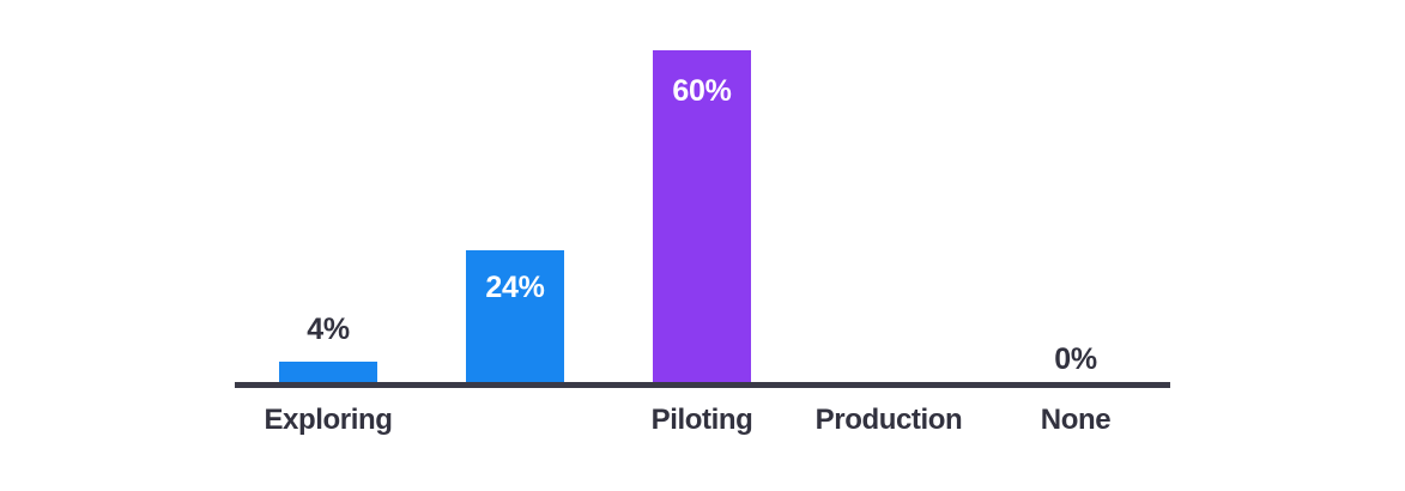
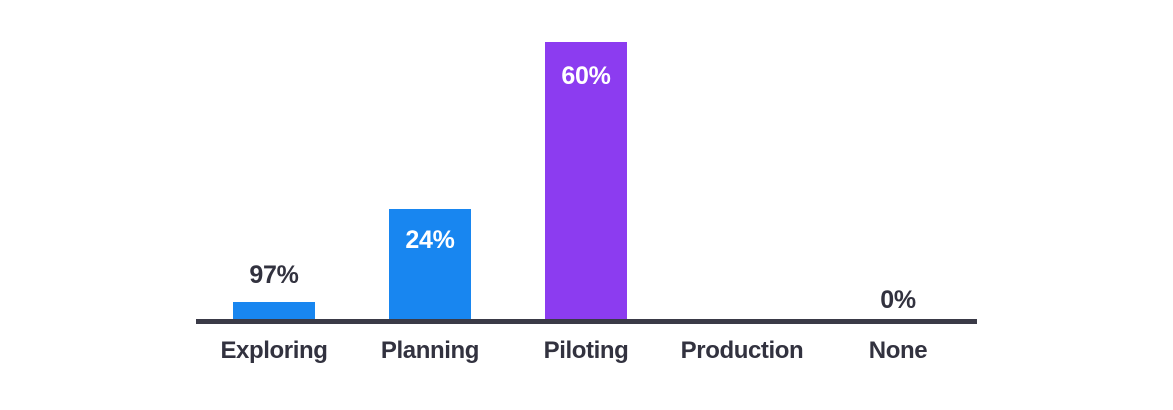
- 4%
+ 97%
  24%
  60%
  0%
  Exploring
+ Planning
  Piloting
  Production
  None
